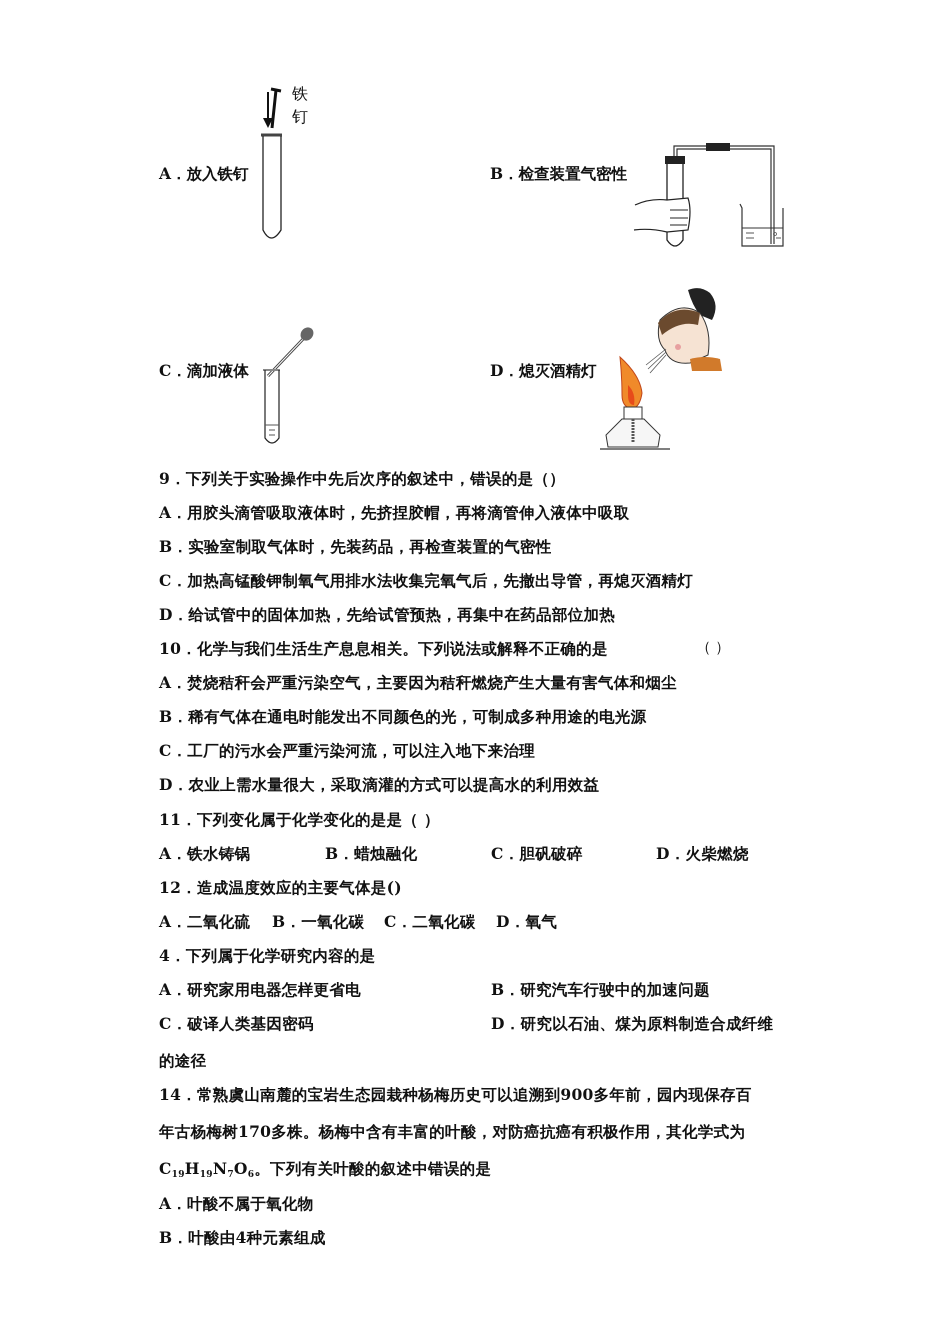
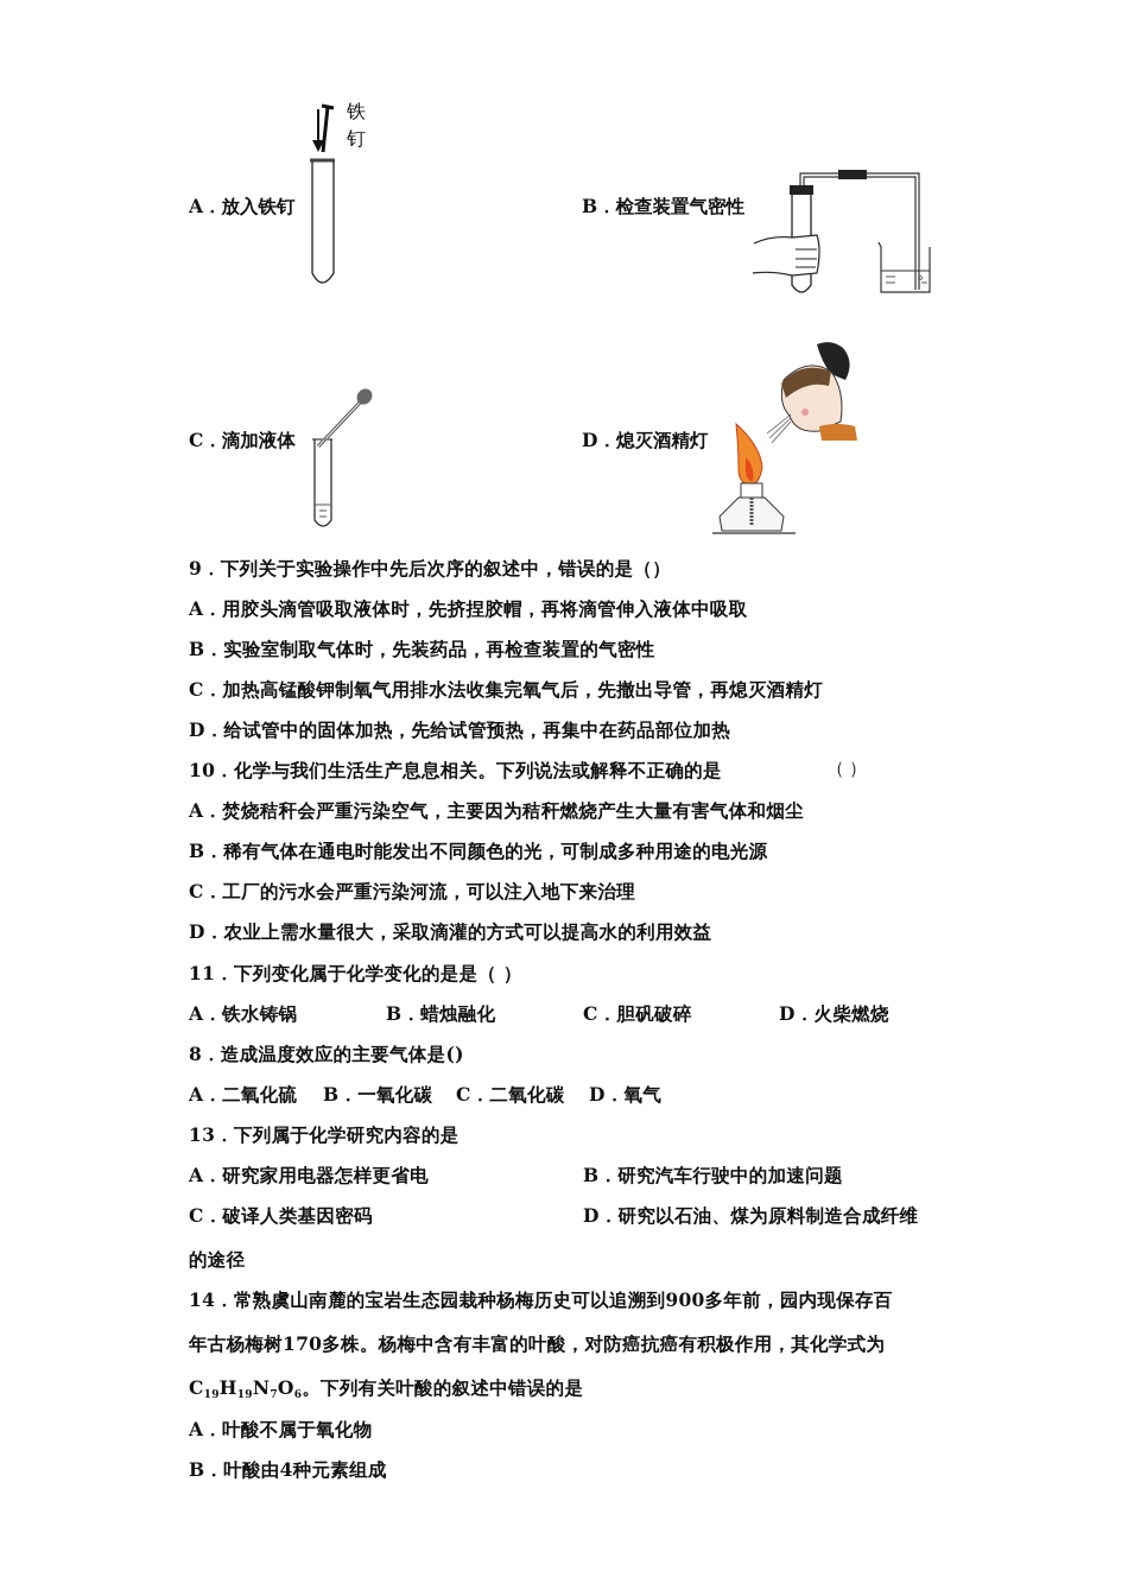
  铁
  钉
  A．放入铁钉
  B．检查装置气密性
  C．滴加液体
  D．熄灭酒精灯
  9．下列关于实验操作中先后次序的叙述中，错误的是（）
  A．用胶头滴管吸取液体时，先挤捏胶帽，再将滴管伸入液体中吸取
  B．实验室制取气体时，先装药品，再检查装置的气密性
  C．加热高锰酸钾制氧气用排水法收集完氧气后，先撤出导管，再熄灭酒精灯
  D．给试管中的固体加热，先给试管预热，再集中在药品部位加热
  10．化学与我们生活生产息息相关。下列说法或解释不正确的是
  （ ）
  A．焚烧秸秆会严重污染空气，主要因为秸秆燃烧产生大量有害气体和烟尘
  B．稀有气体在通电时能发出不同颜色的光，可制成多种用途的电光源
  C．工厂的污水会严重污染河流，可以注入地下来治理
  D．农业上需水量很大，采取滴灌的方式可以提高水的利用效益
  11．下列变化属于化学变化的是是（ ）
  A．铁水铸锅
  B．蜡烛融化
  C．胆矾破碎
  D．火柴燃烧
- 12．造成温度效应的主要气体是()
+ 8．造成温度效应的主要气体是()
  A．二氧化硫
  B．一氧化碳
  C．二氧化碳
  D．氧气
- 4．下列属于化学研究内容的是
+ 13．下列属于化学研究内容的是
  A．研究家用电器怎样更省电
  B．研究汽车行驶中的加速问题
  C．破译人类基因密码
  D．研究以石油、煤为原料制造合成纤维
  的途径
  14．常熟虞山南麓的宝岩生态园栽种杨梅历史可以追溯到900多年前，园内现保存百
  年古杨梅树170多株。杨梅中含有丰富的叶酸，对防癌抗癌有积极作用，其化学式为
  C19H19N7O6。下列有关叶酸的叙述中错误的是
  A．叶酸不属于氧化物
  B．叶酸由4种元素组成
